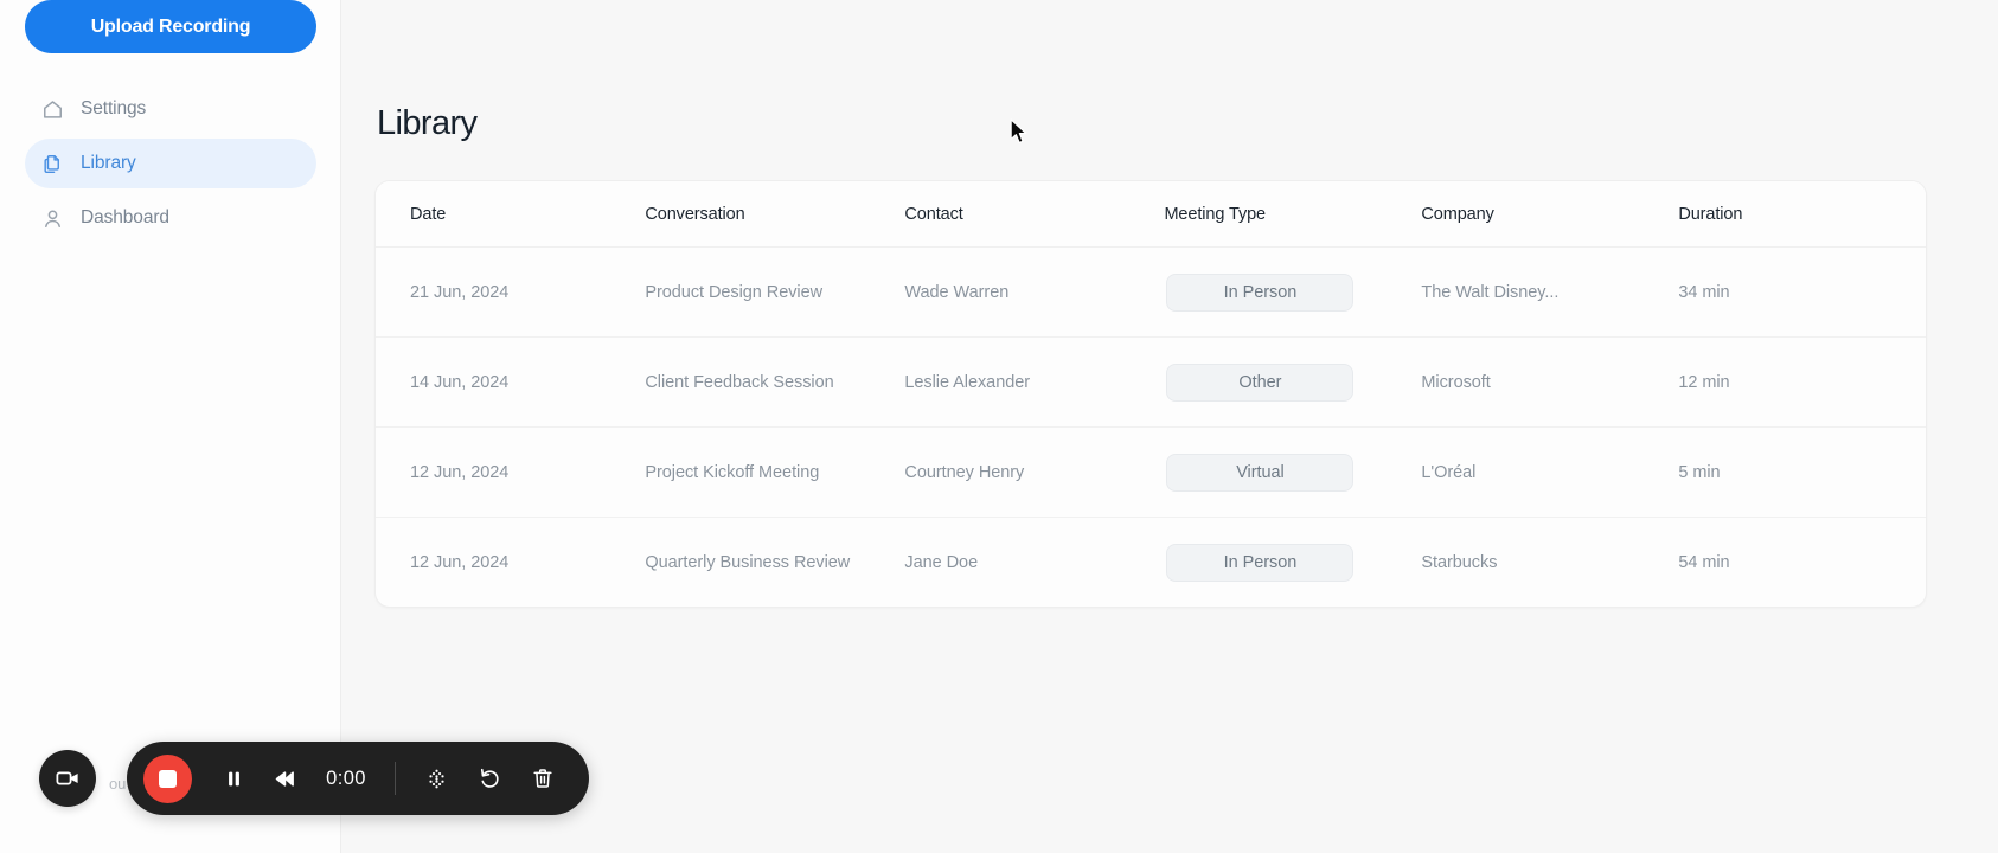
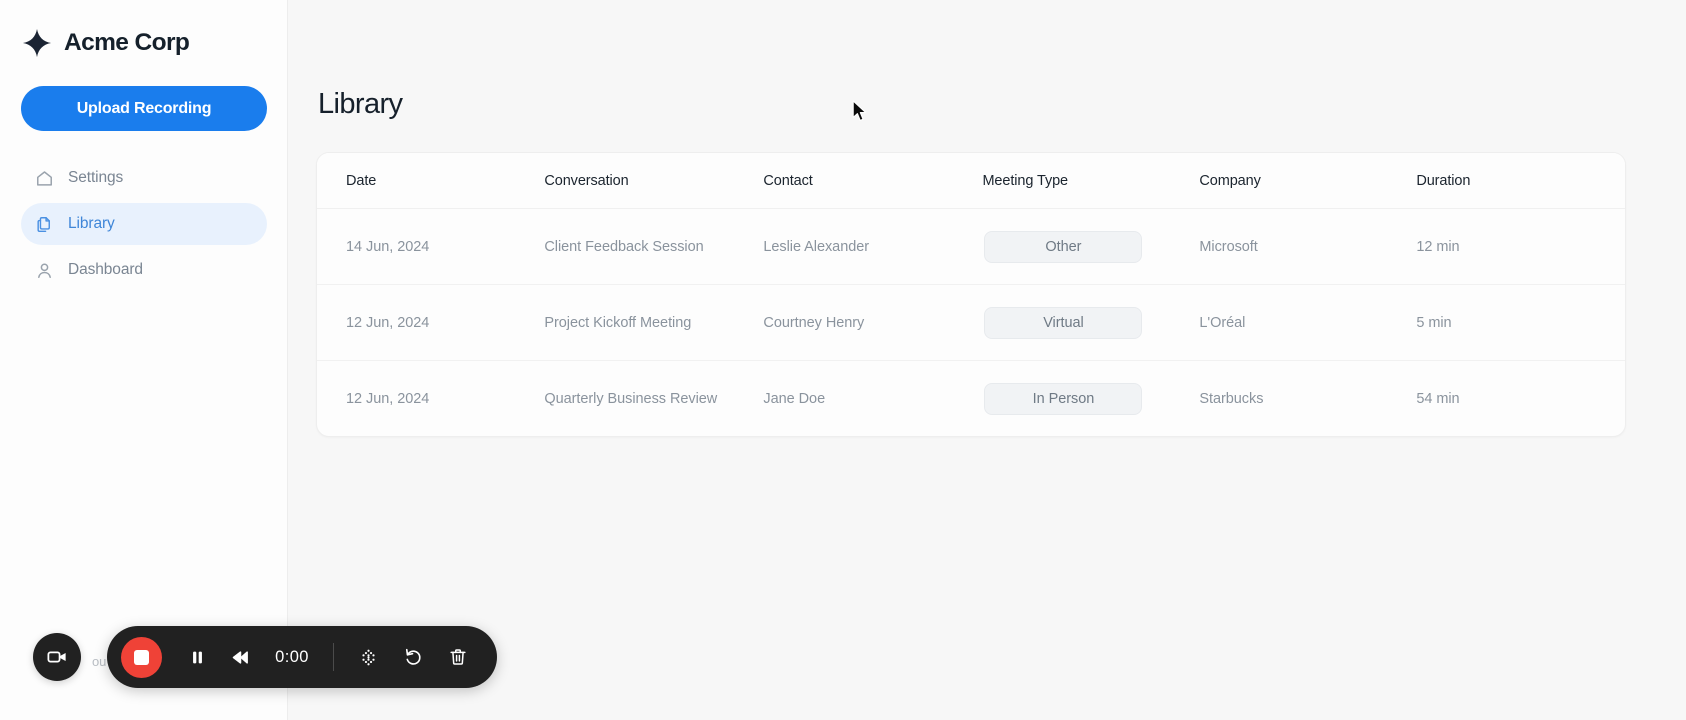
+ Acme Corp
  Upload Recording
  Settings
  Library
  Dashboard
  Library
  Date	Conversation	Contact	Meeting Type	Company	Duration
- 21 Jun, 2024	Product Design Review	Wade Warren	In Person	The Walt Disney...	34 min
  14 Jun, 2024	Client Feedback Session	Leslie Alexander	Other	Microsoft	12 min
  12 Jun, 2024	Project Kickoff Meeting	Courtney Henry	Virtual	L'Oréal	5 min
  12 Jun, 2024	Quarterly Business Review	Jane Doe	In Person	Starbucks	54 min
  ou
  0:00
